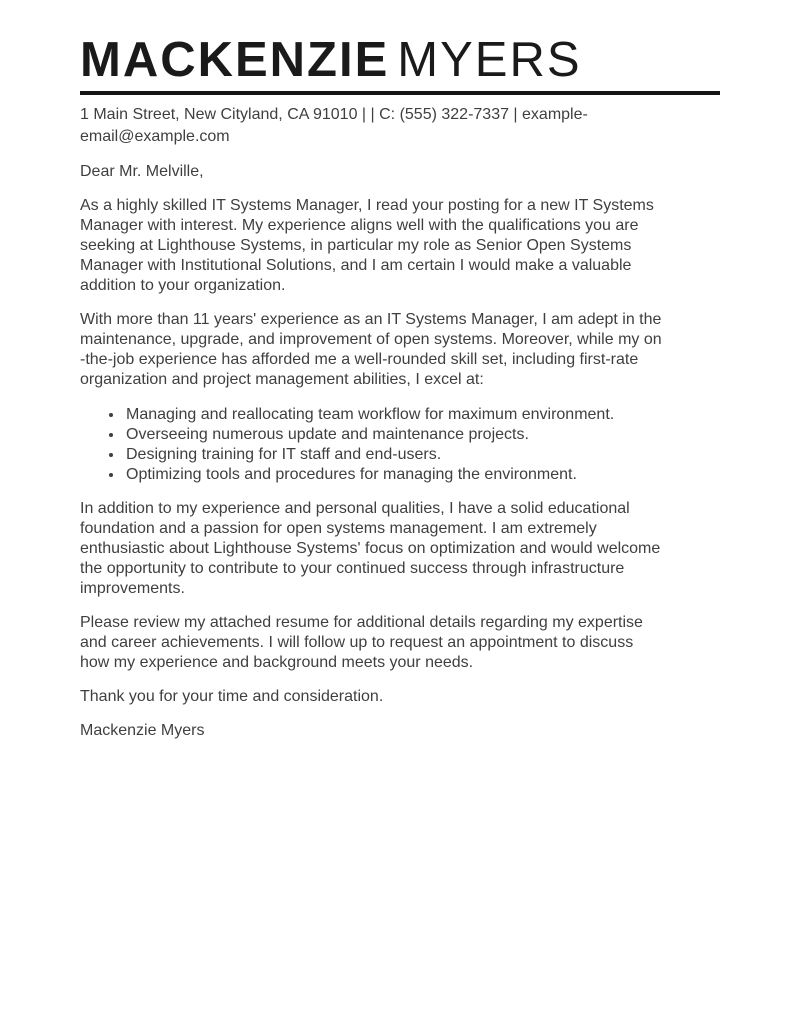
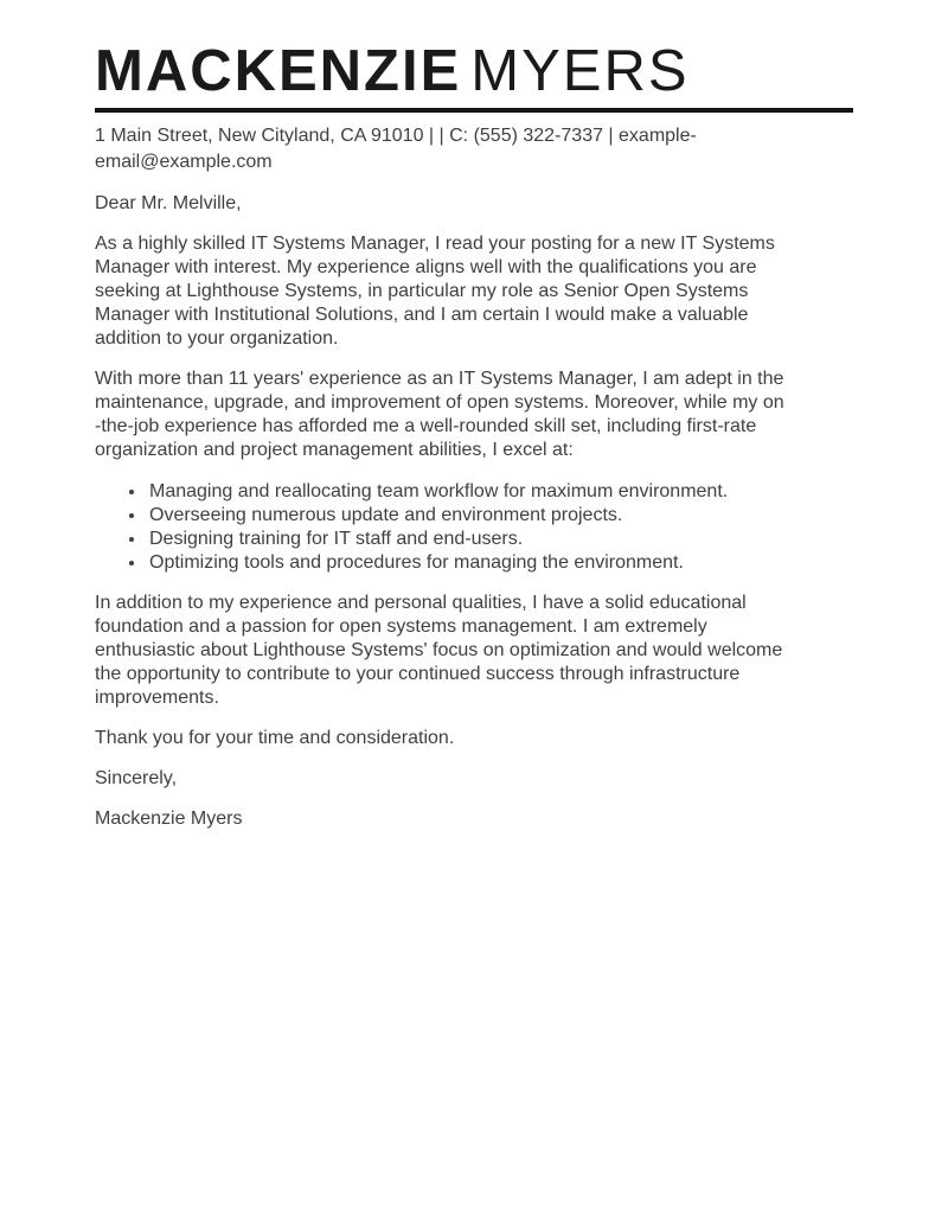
  MACKENZIE MYERS
  1 Main Street, New Cityland, CA 91010 | | C: (555) 322-7337 | example-
  email@example.com
  Dear Mr. Melville,
  As a highly skilled IT Systems Manager, I read your posting for a new IT Systems
  Manager with interest. My experience aligns well with the qualifications you are
  seeking at Lighthouse Systems, in particular my role as Senior Open Systems
  Manager with Institutional Solutions, and I am certain I would make a valuable
  addition to your organization.
  With more than 11 years' experience as an IT Systems Manager, I am adept in the
  maintenance, upgrade, and improvement of open systems. Moreover, while my on
  -the-job experience has afforded me a well-rounded skill set, including first-rate
  organization and project management abilities, I excel at:
  Managing and reallocating team workflow for maximum environment.
- Overseeing numerous update and maintenance projects.
+ Overseeing numerous update and environment projects.
  Designing training for IT staff and end-users.
  Optimizing tools and procedures for managing the environment.
  In addition to my experience and personal qualities, I have a solid educational
  foundation and a passion for open systems management. I am extremely
  enthusiastic about Lighthouse Systems' focus on optimization and would welcome
  the opportunity to contribute to your continued success through infrastructure
  improvements.
- Please review my attached resume for additional details regarding my expertise
- and career achievements. I will follow up to request an appointment to discuss
- how my experience and background meets your needs.
  Thank you for your time and consideration.
+ Sincerely,
  Mackenzie Myers
